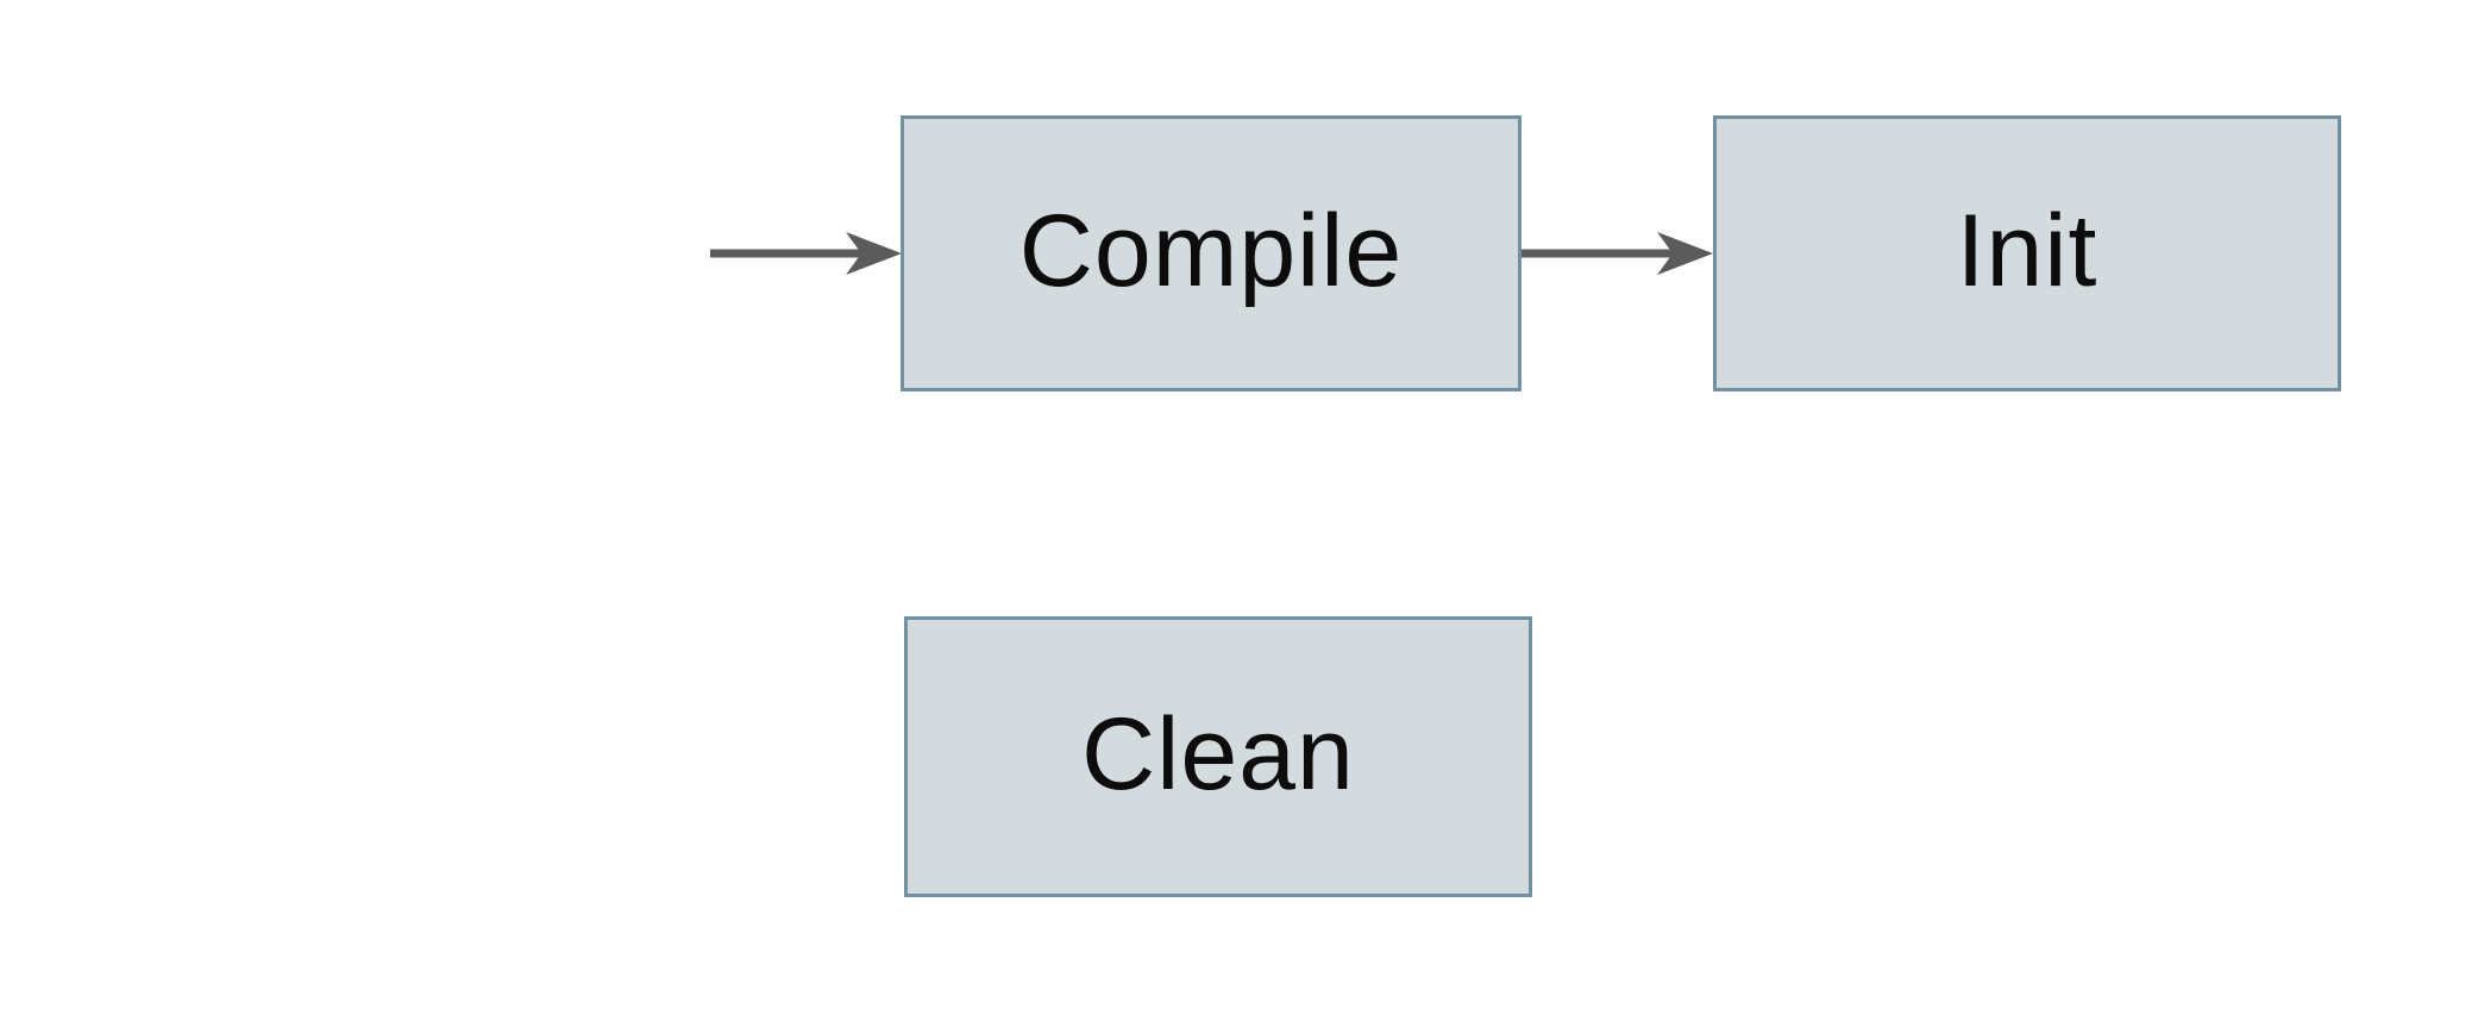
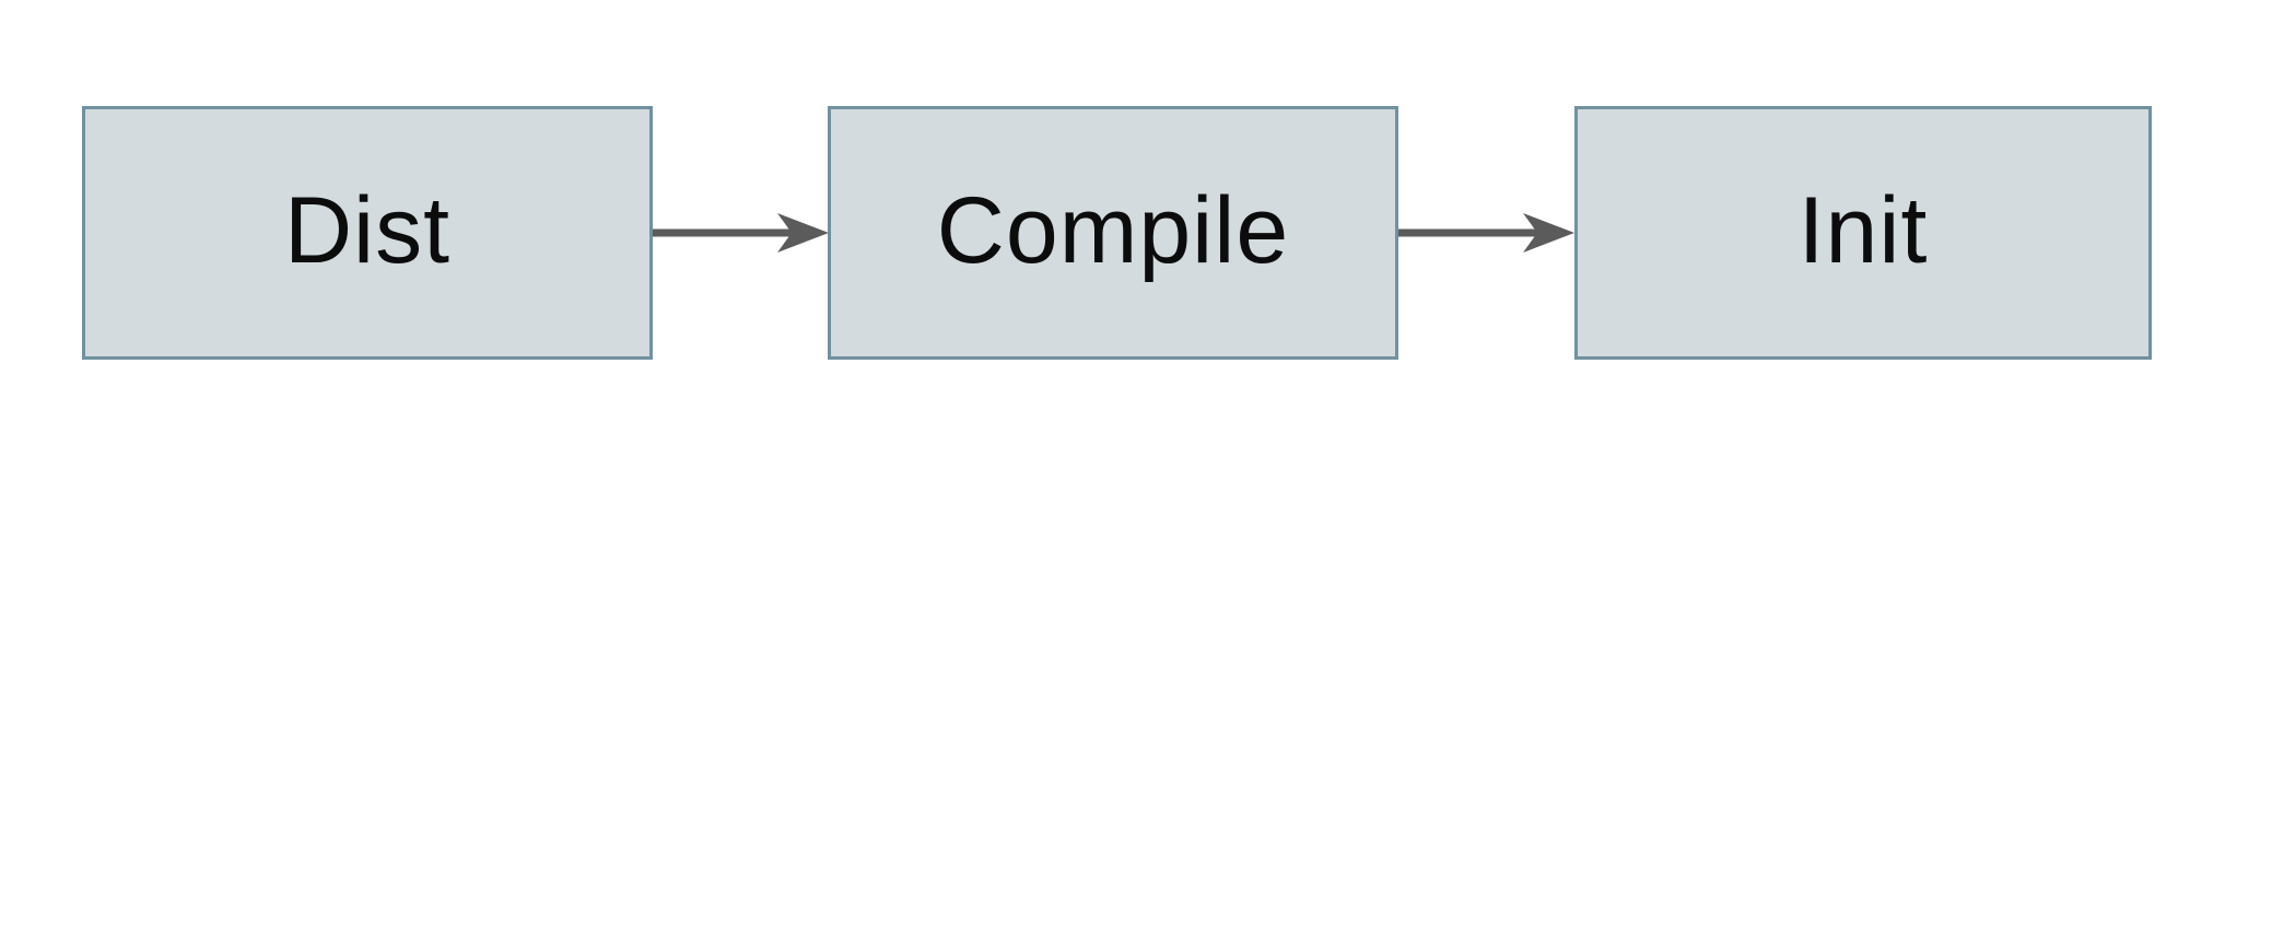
+ Dist
  Compile
  Init
- Clean
